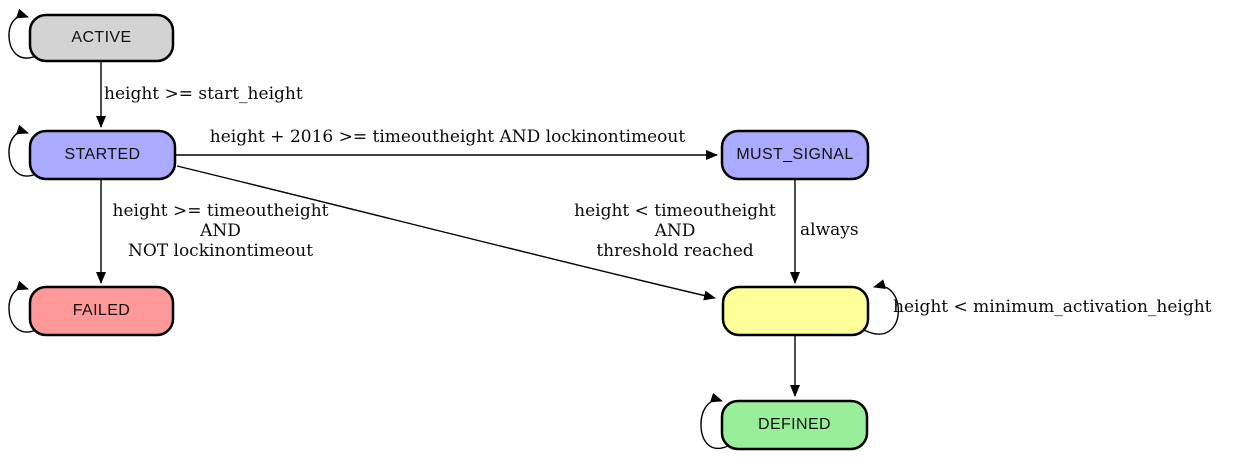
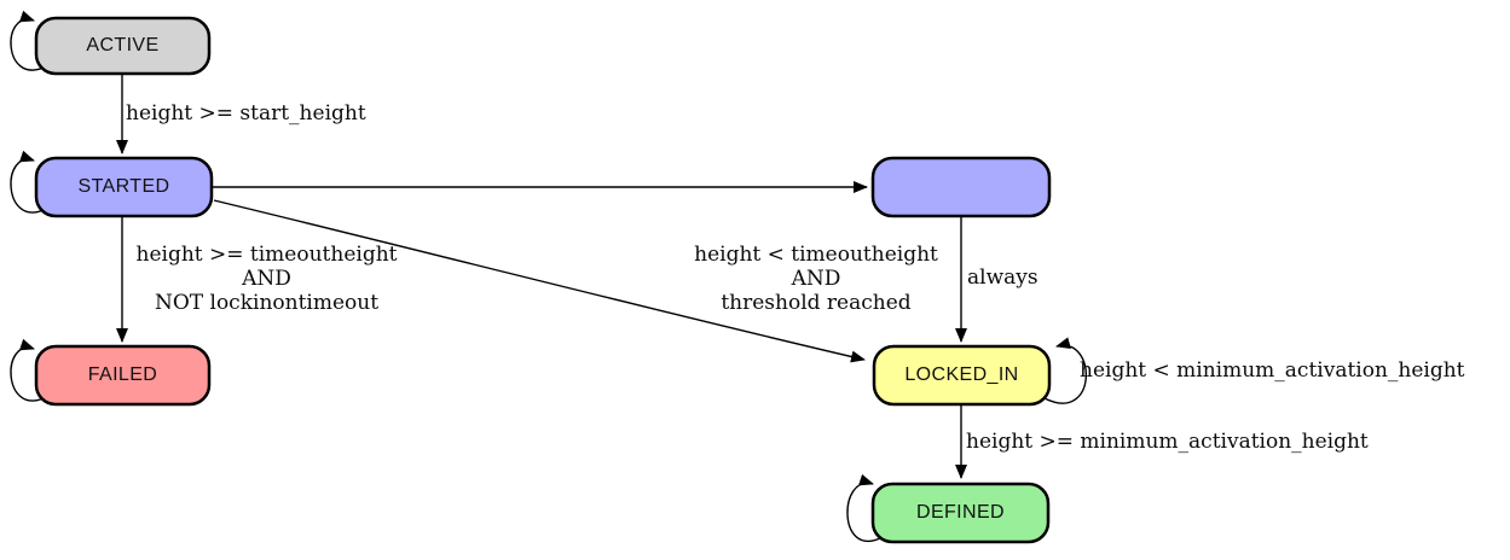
  ACTIVE
  STARTED
- MUST_SIGNAL
  FAILED
+ LOCKED_IN
  DEFINED
  height >= start_height
- height + 2016 >= timeoutheight AND lockinontimeout
  height >= timeoutheight
  AND
  NOT lockinontimeout
  height < timeoutheight
  AND
  threshold reached
  always
  height < minimum_activation_height
+ height >= minimum_activation_height
